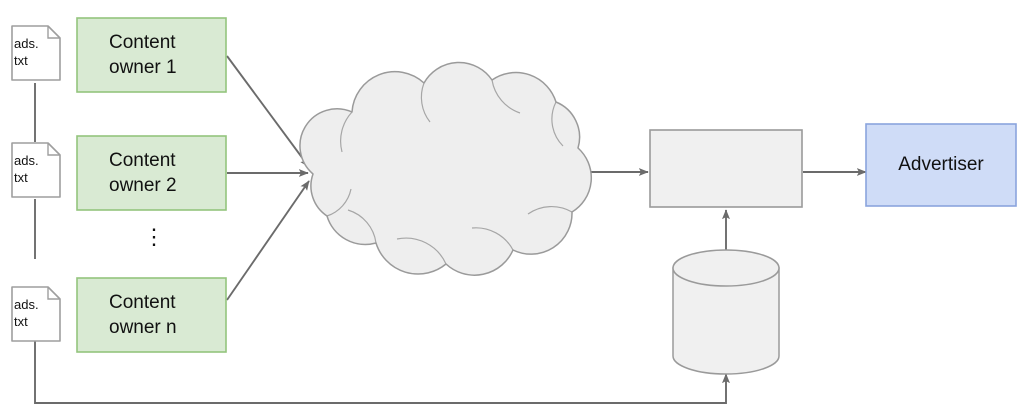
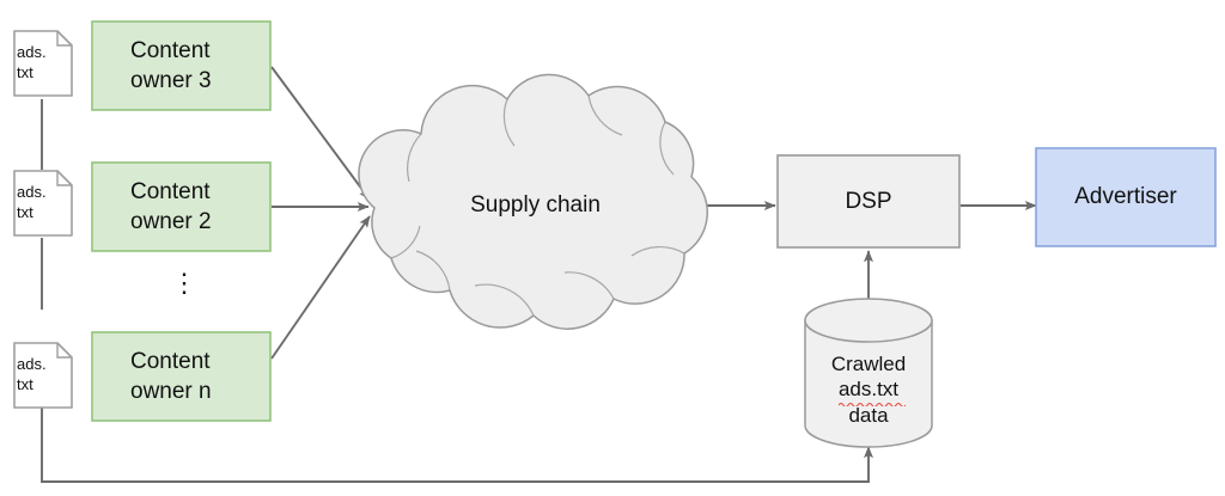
  ads.
  txt
  ads.
  txt
  ads.
  txt
  Content
- owner 1
+ owner 3
  Content
  owner 2
  Content
  owner n
  ⋮
+ Supply chain
+ DSP
  Advertiser
+ Crawled
+ ads.txt
+ data
